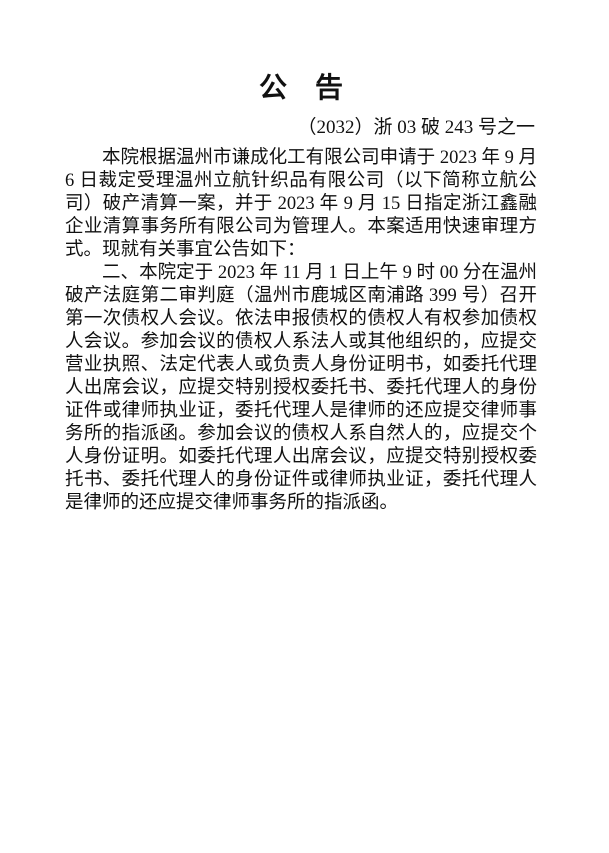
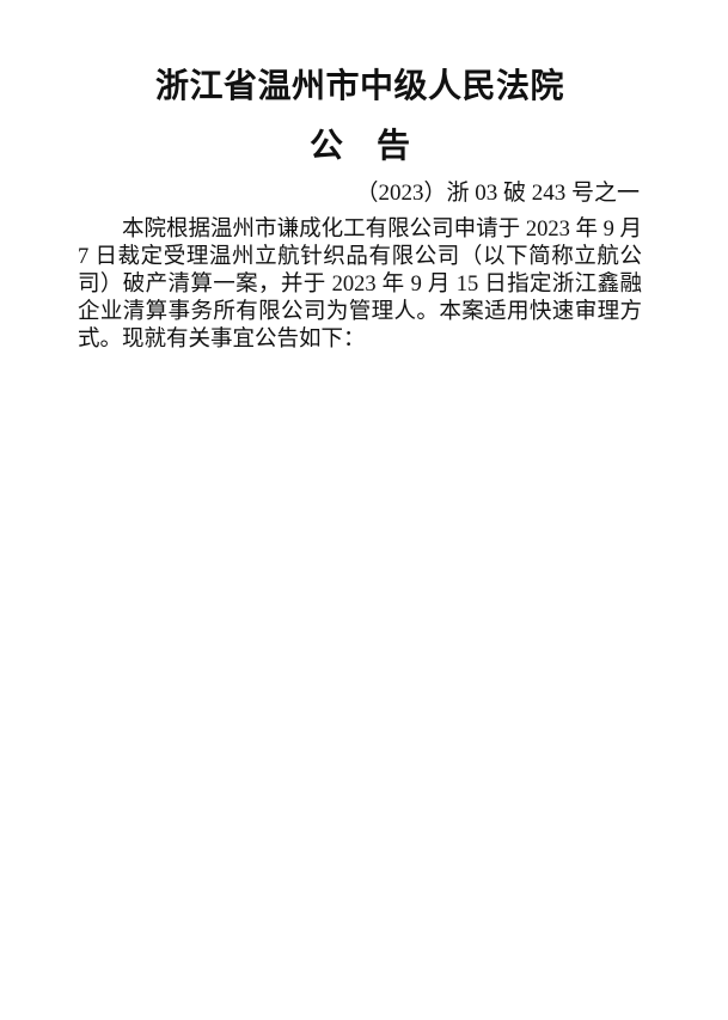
+ 浙江省温州市中级人民法院
  公 告
- （2032）浙 03 破 243 号之一
+ （2023）浙 03 破 243 号之一
- 本院根据温州市谦成化工有限公司申请于 2023 年 9 月 6 日裁定受理温州立航针织品有限公司（以下简称立航公司）破产清算一案，并于 2023 年 9 月 15 日指定浙江鑫融企业清算事务所有限公司为管理人。本案适用快速审理方式。现就有关事宜公告如下：
+ 本院根据温州市谦成化工有限公司申请于 2023 年 9 月 7 日裁定受理温州立航针织品有限公司（以下简称立航公司）破产清算一案，并于 2023 年 9 月 15 日指定浙江鑫融企业清算事务所有限公司为管理人。本案适用快速审理方式。现就有关事宜公告如下：
- 二、本院定于 2023 年 11 月 1 日上午 9 时 00 分在温州破产法庭第二审判庭（温州市鹿城区南浦路 399 号）召开第一次债权人会议。依法申报债权的债权人有权参加债权人会议。参加会议的债权人系法人或其他组织的，应提交营业执照、法定代表人或负责人身份证明书，如委托代理人出席会议，应提交特别授权委托书、委托代理人的身份证件或律师执业证，委托代理人是律师的还应提交律师事务所的指派函。参加会议的债权人系自然人的，应提交个人身份证明。如委托代理人出席会议，应提交特别授权委托书、委托代理人的身份证件或律师执业证，委托代理人是律师的还应提交律师事务所的指派函。
